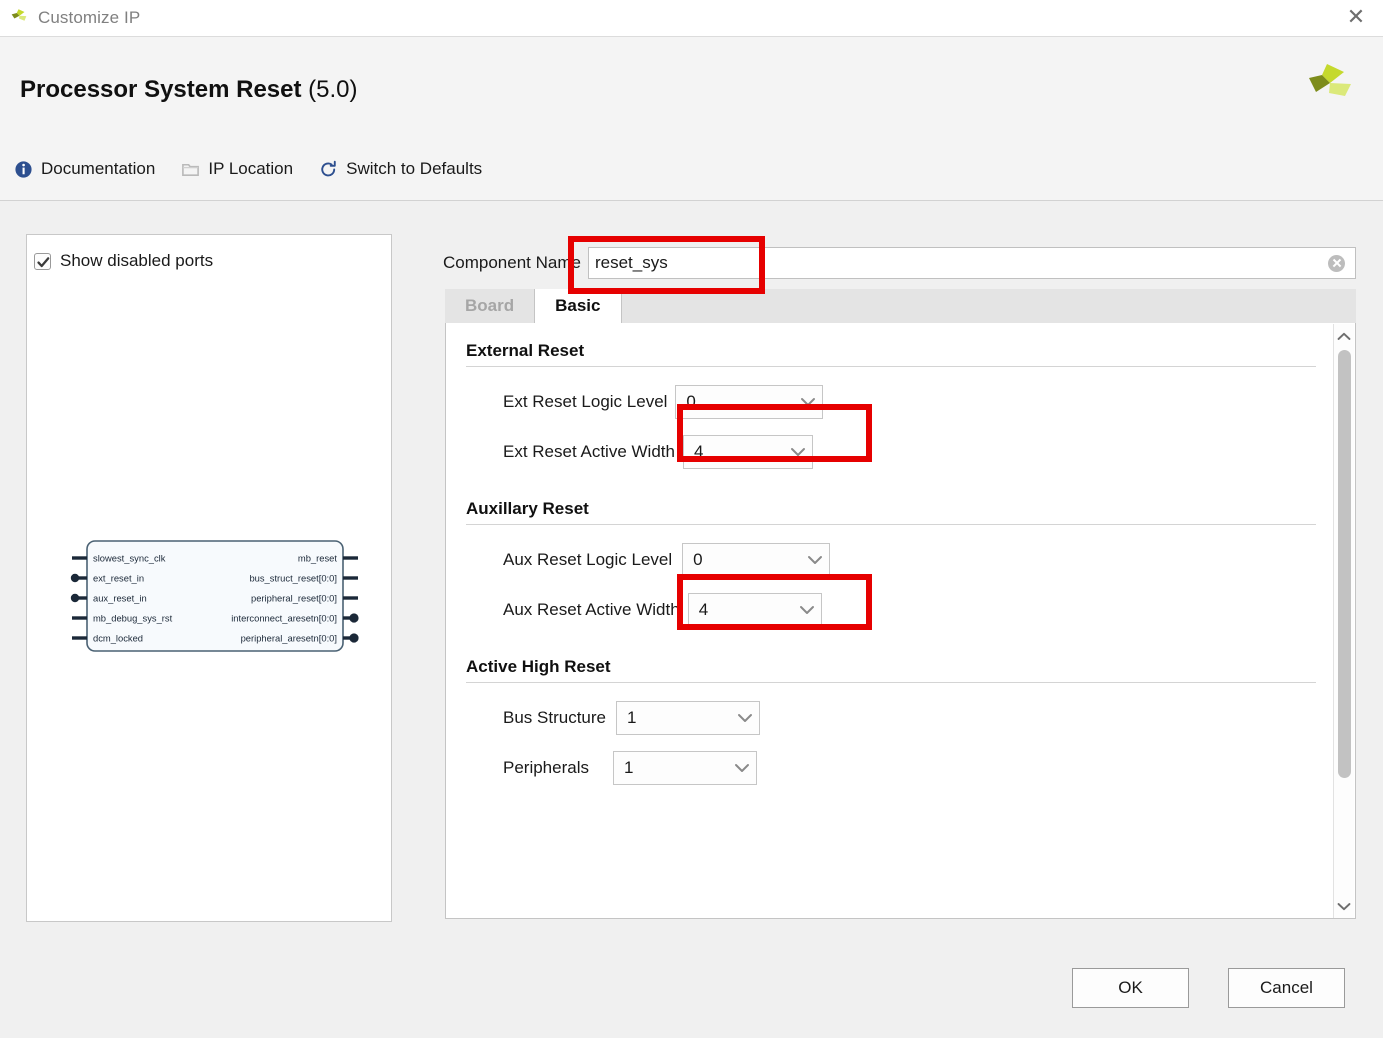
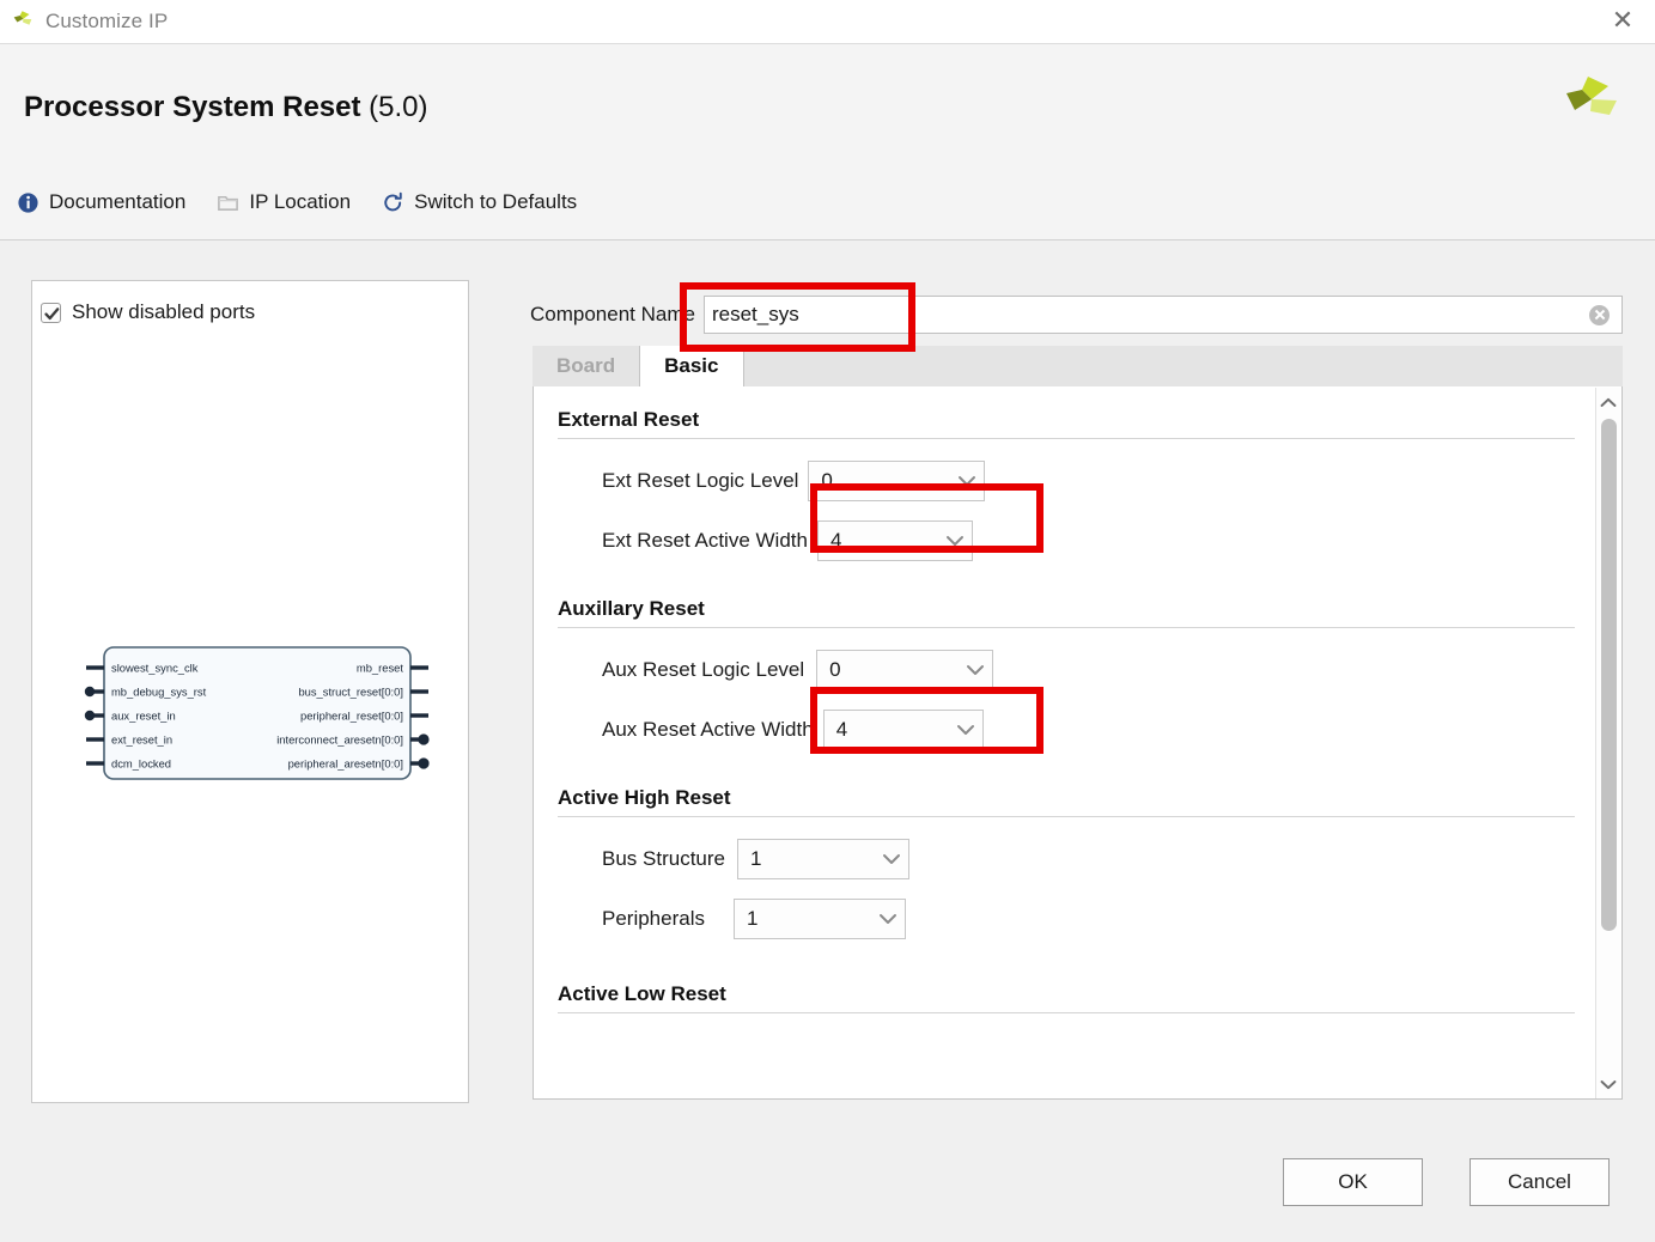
  Customize IP
  ✕
  Processor System Reset (5.0)
  Documentation
  IP Location
  Switch to Defaults
  Show disabled ports
  slowest_sync_clk
- ext_reset_in
+ mb_debug_sys_rst
  aux_reset_in
- mb_debug_sys_rst
+ ext_reset_in
  dcm_locked
  mb_reset
  bus_struct_reset[0:0]
  peripheral_reset[0:0]
  interconnect_aresetn[0:0]
  peripheral_aresetn[0:0]
  Component Name
  reset_sys
  Board
  Basic
  External Reset
  Ext Reset Logic Level
  0
  Ext Reset Active Width
  4
  Auxillary Reset
  Aux Reset Logic Level
  0
  Aux Reset Active Width
  4
  Active High Reset
  Bus Structure
  1
  Peripherals
  1
+ Active Low Reset
  OK
  Cancel
